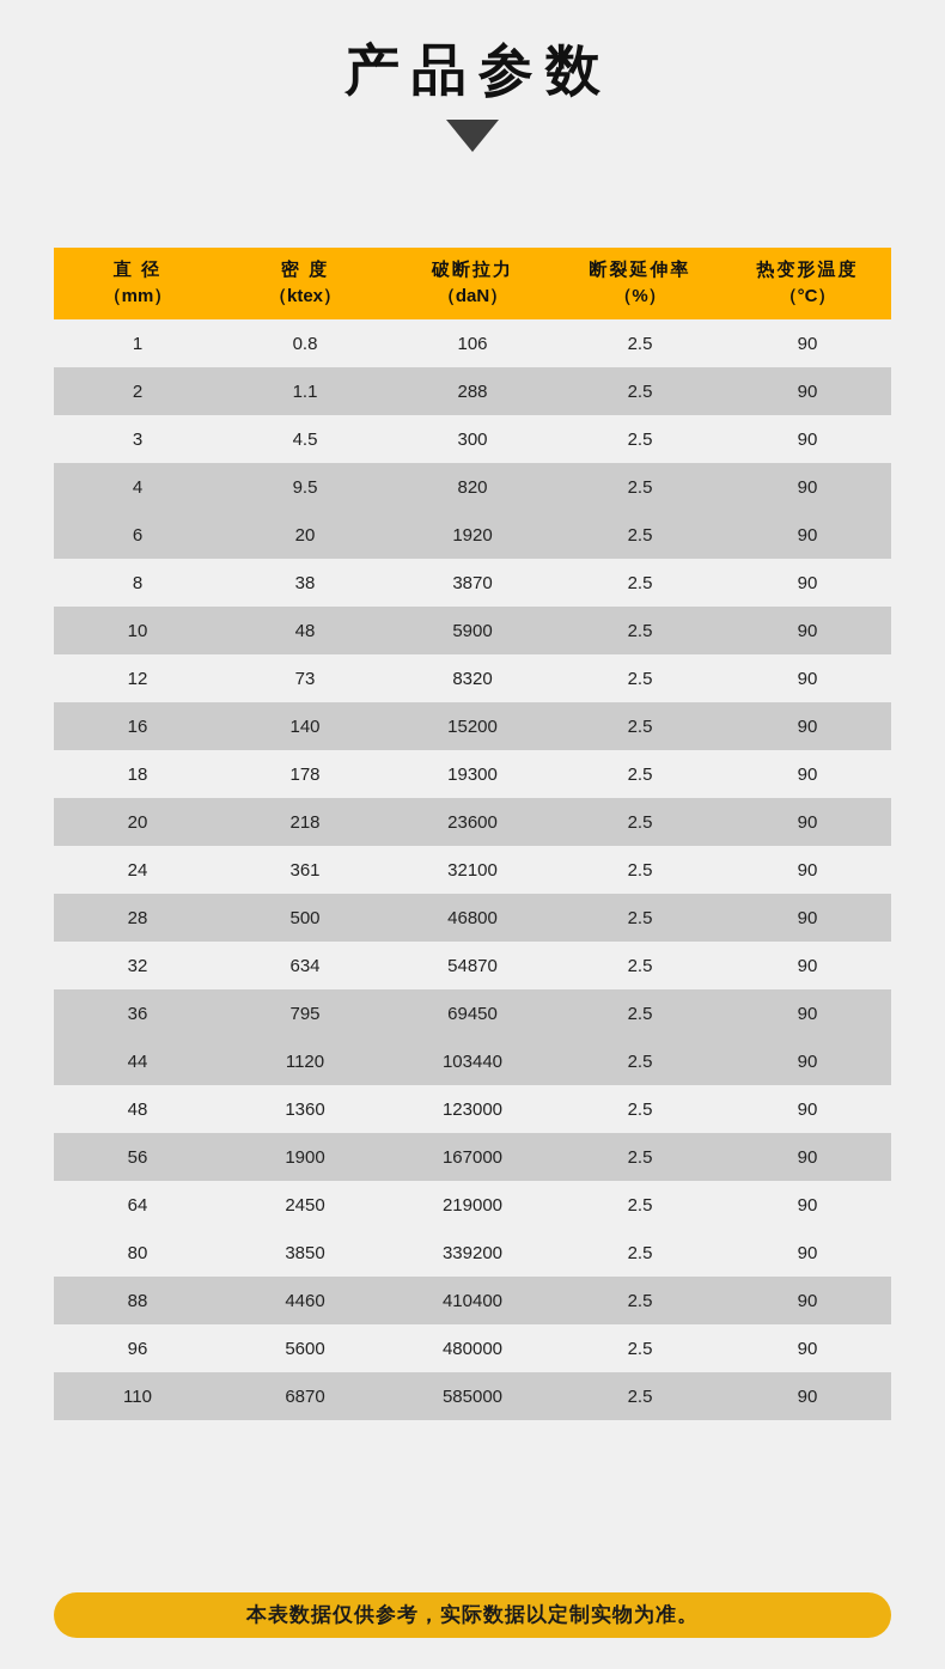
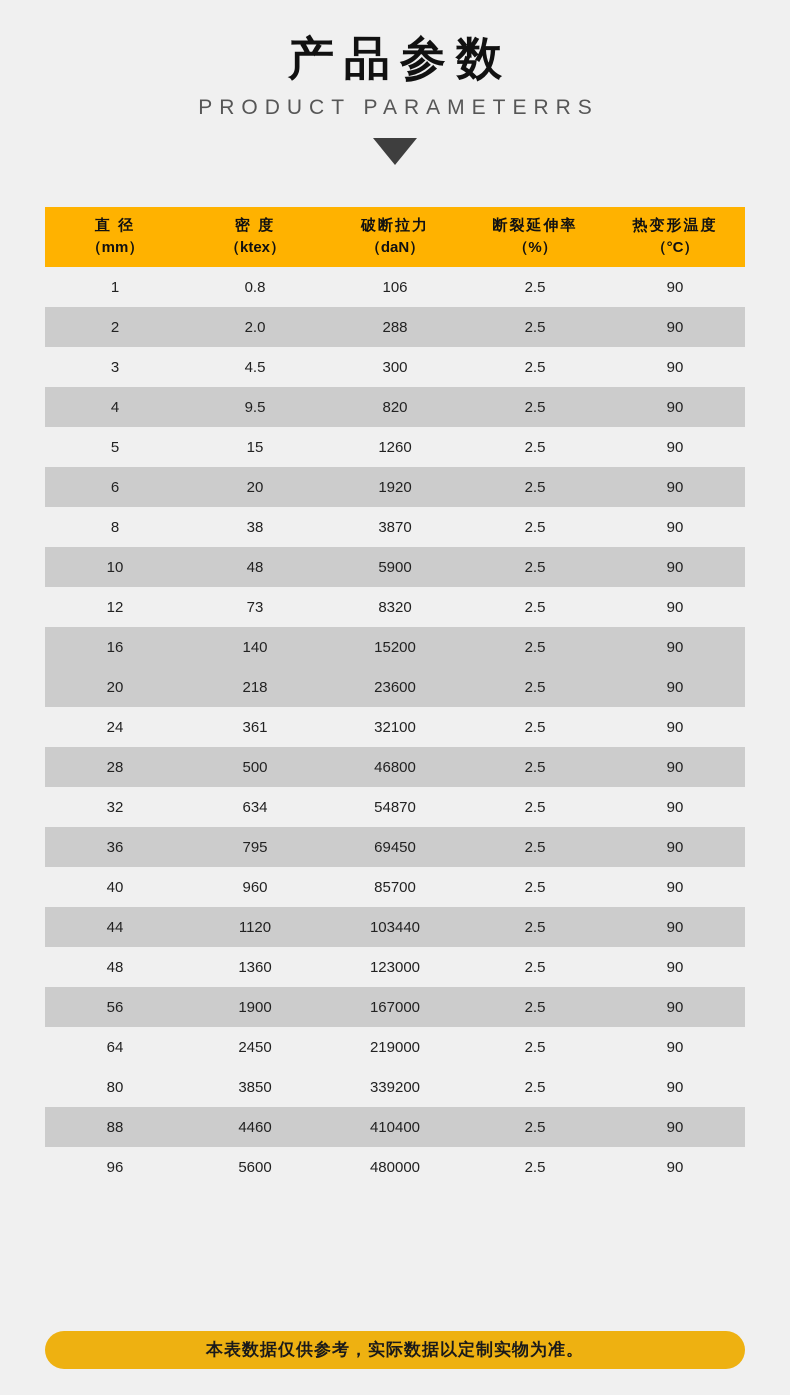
  产品参数
+ PRODUCT PARAMETERRS
  直 径 （mm）	密 度 （ktex）	破断拉力 （daN）	断裂延伸率 （%）	热变形温度 （°C）
  1	0.8	106	2.5	90
- 2	1.1	288	2.5	90
+ 2	2.0	288	2.5	90
  3	4.5	300	2.5	90
  4	9.5	820	2.5	90
+ 5	15	1260	2.5	90
  6	20	1920	2.5	90
  8	38	3870	2.5	90
  10	48	5900	2.5	90
  12	73	8320	2.5	90
  16	140	15200	2.5	90
- 18	178	19300	2.5	90
  20	218	23600	2.5	90
  24	361	32100	2.5	90
  28	500	46800	2.5	90
  32	634	54870	2.5	90
  36	795	69450	2.5	90
+ 40	960	85700	2.5	90
  44	1120	103440	2.5	90
  48	1360	123000	2.5	90
  56	1900	167000	2.5	90
  64	2450	219000	2.5	90
  80	3850	339200	2.5	90
  88	4460	410400	2.5	90
  96	5600	480000	2.5	90
- 110	6870	585000	2.5	90
  本表数据仅供参考，实际数据以定制实物为准。
